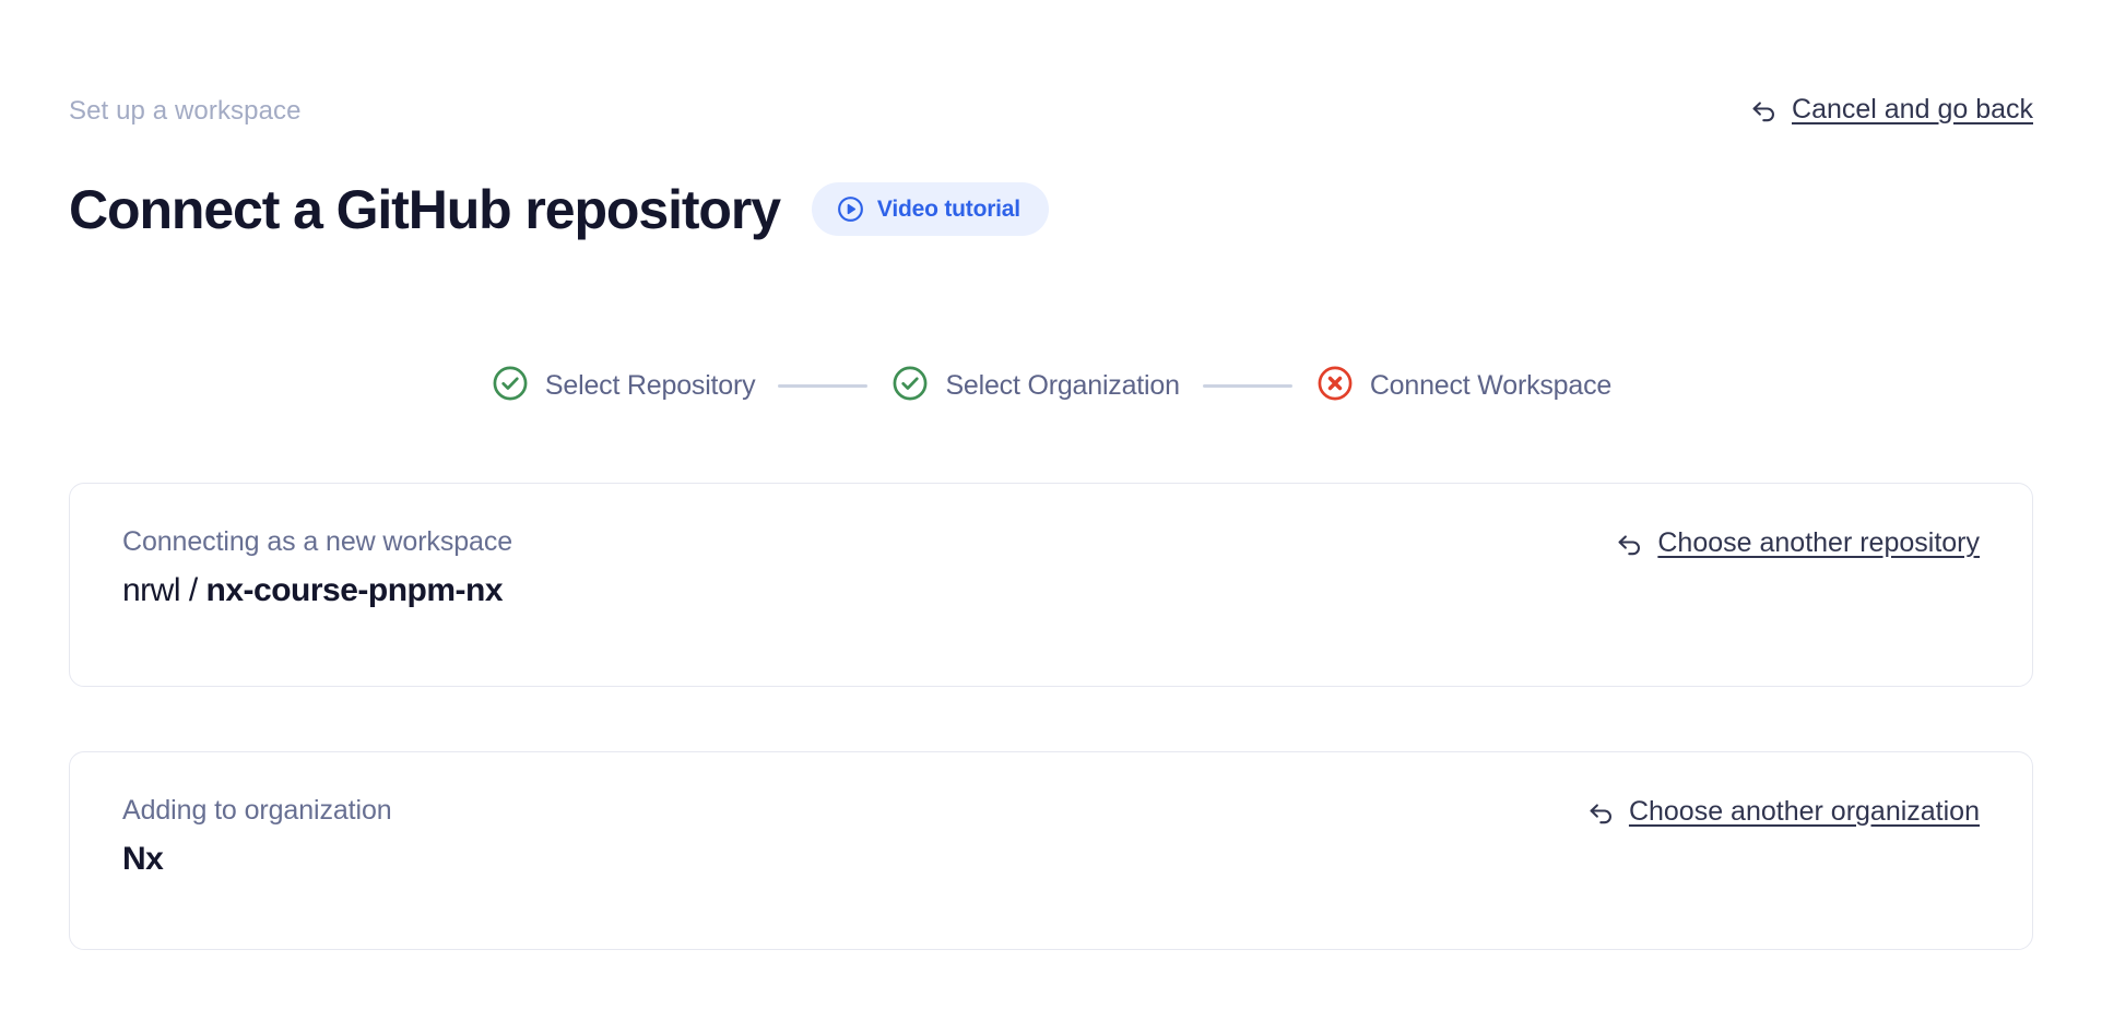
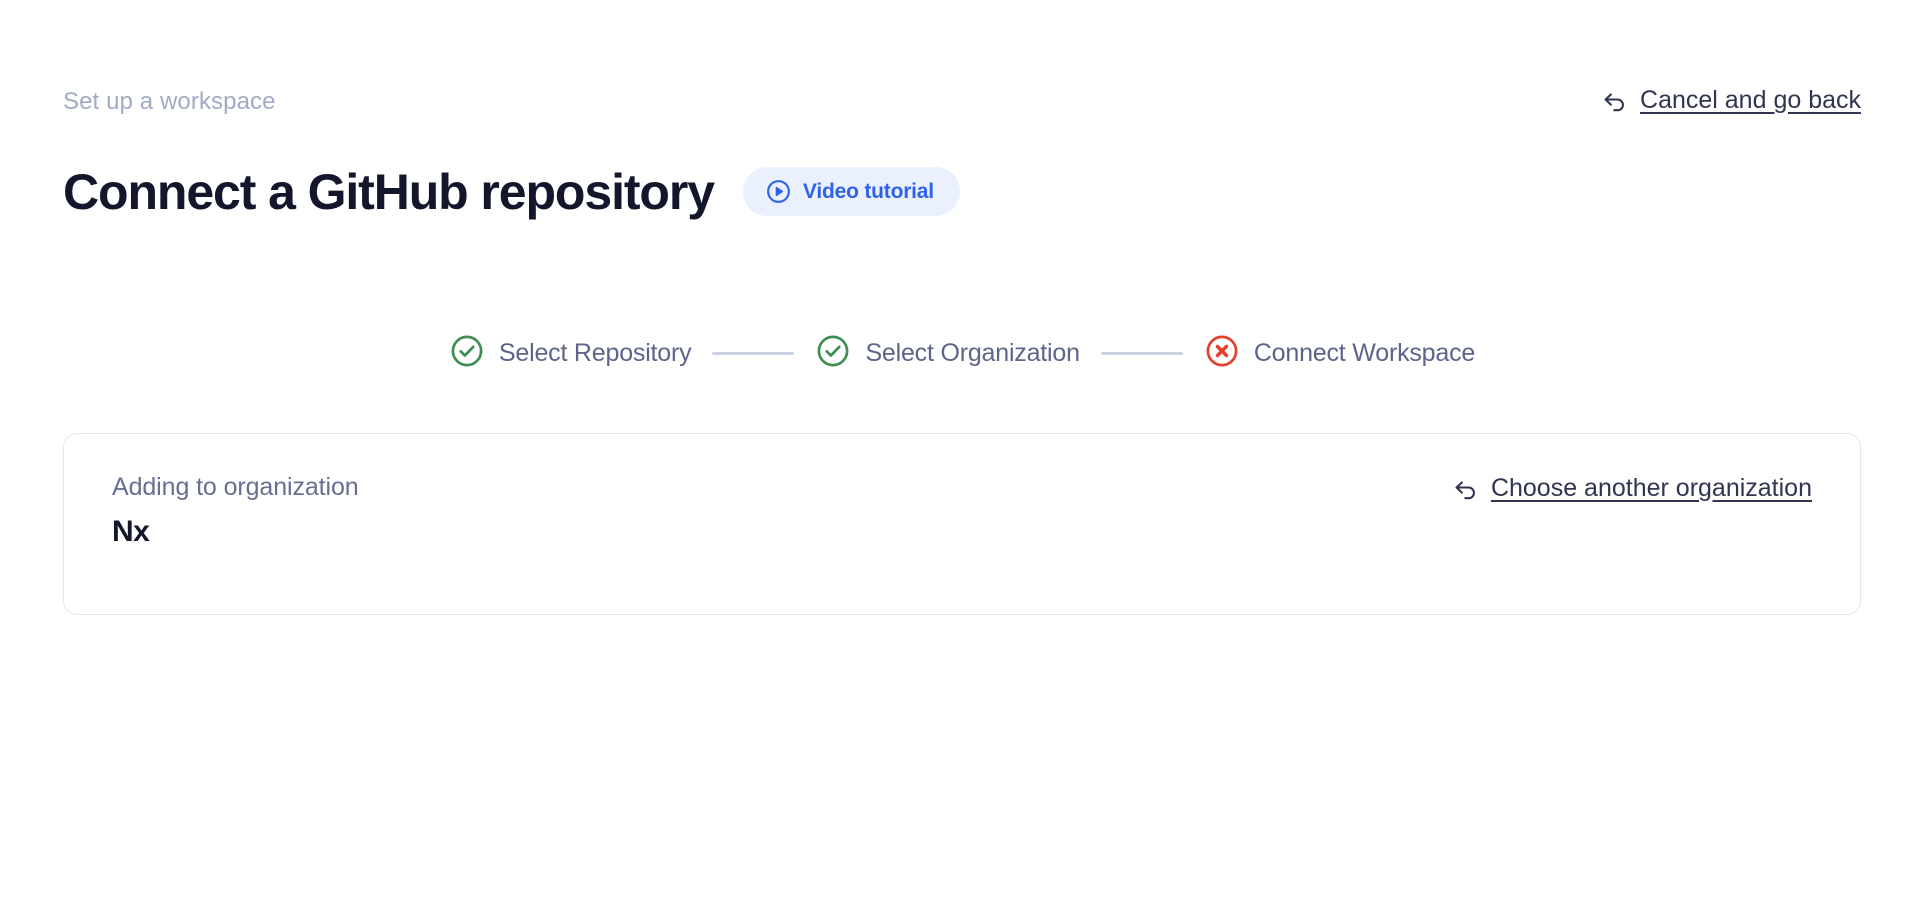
  Set up a workspace
  Connect a GitHub repository
  Video tutorial
  Cancel and go back
  Select Repository
  Select Organization
  Connect Workspace
- Connecting as a new workspace
- nrwl / nx-course-pnpm-nx
- Choose another repository
  Adding to organization
  Nx
  Choose another organization
